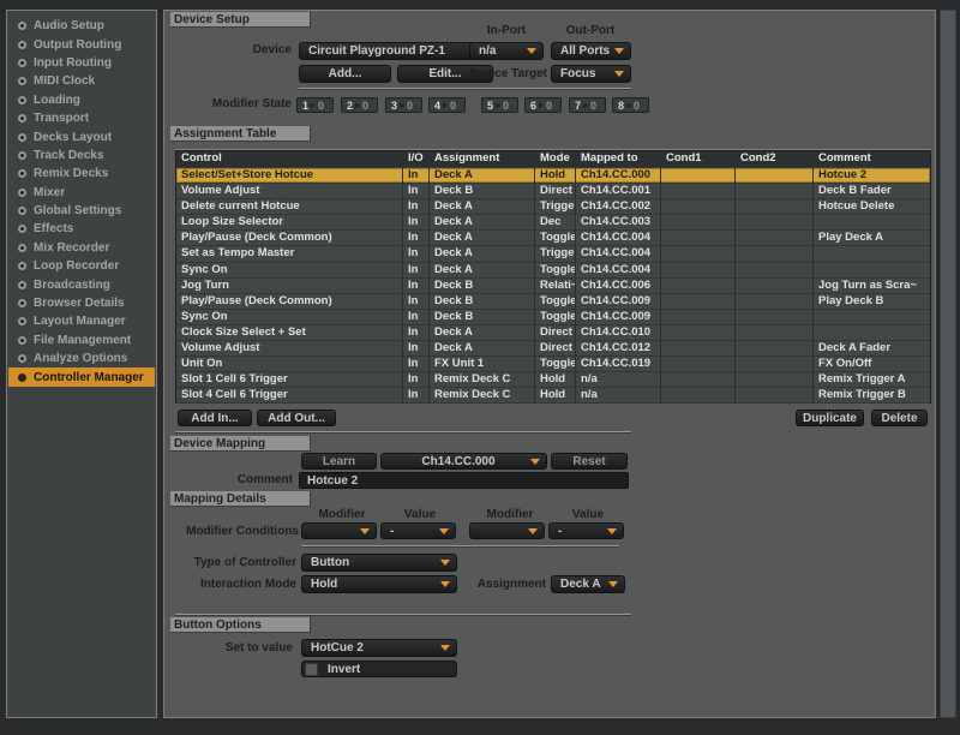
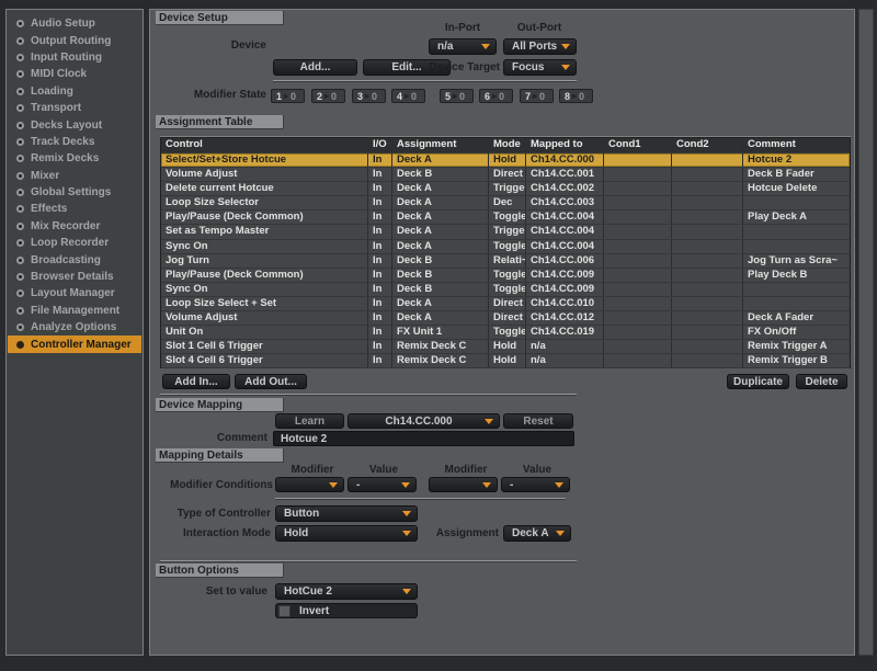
  Audio Setup
  Output Routing
  Input Routing
  MIDI Clock
  Loading
  Transport
  Decks Layout
  Track Decks
  Remix Decks
  Mixer
  Global Settings
  Effects
  Mix Recorder
  Loop Recorder
  Broadcasting
  Browser Details
  Layout Manager
  File Management
  Analyze Options
  Controller Manager
  Device Setup
  In-Port
  Out-Port
  Device
- Circuit Playground PZ-1
  n/a
  All Ports
  Add...
  Edit...
  Device Target
  Focus
  Modifier State
  1
  ▸
  0
  2
  ▸
  0
  3
  ▸
  0
  4
  ▸
  0
  5
  ▸
  0
  6
  ▸
  0
  7
  ▸
  0
  8
  ▸
  0
  Assignment Table
  Control
  I/O
  Assignment
  Mode
  Mapped to
  Cond1
  Cond2
  Comment
  Select/Set+Store Hotcue
  In
  Deck A
  Hold
  Ch14.CC.000
  Hotcue 2
  Volume Adjust
  In
  Deck B
  Direct
  Ch14.CC.001
  Deck B Fader
  Delete current Hotcue
  In
  Deck A
  Trigge
  Ch14.CC.002
  Hotcue Delete
  Loop Size Selector
  In
  Deck A
  Dec
  Ch14.CC.003
  Play/Pause (Deck Common)
  In
  Deck A
  Toggle
  Ch14.CC.004
  Play Deck A
  Set as Tempo Master
  In
  Deck A
  Trigge
  Ch14.CC.004
  Sync On
  In
  Deck A
  Toggle
  Ch14.CC.004
  Jog Turn
  In
  Deck B
  Relati~
  Ch14.CC.006
  Jog Turn as Scra~
  Play/Pause (Deck Common)
  In
  Deck B
  Toggle
  Ch14.CC.009
  Play Deck B
  Sync On
  In
  Deck B
  Toggle
  Ch14.CC.009
- Clock Size Select + Set
+ Loop Size Select + Set
  In
  Deck A
  Direct
  Ch14.CC.010
  Volume Adjust
  In
  Deck A
  Direct
  Ch14.CC.012
  Deck A Fader
  Unit On
  In
  FX Unit 1
  Toggle
  Ch14.CC.019
  FX On/Off
  Slot 1 Cell 6 Trigger
  In
  Remix Deck C
  Hold
  n/a
  Remix Trigger A
  Slot 4 Cell 6 Trigger
  In
  Remix Deck C
  Hold
  n/a
  Remix Trigger B
  Add In...
  Add Out...
  Duplicate
  Delete
  Device Mapping
  Learn
  Ch14.CC.000
  Reset
  Comment
  Hotcue 2
  Mapping Details
  Modifier
  Value
  Modifier
  Value
  Modifier Conditions
  -
  -
  Type of Controller
  Button
  Interaction Mode
  Hold
  Assignment
  Deck A
  Button Options
  Set to value
  HotCue 2
  Invert
